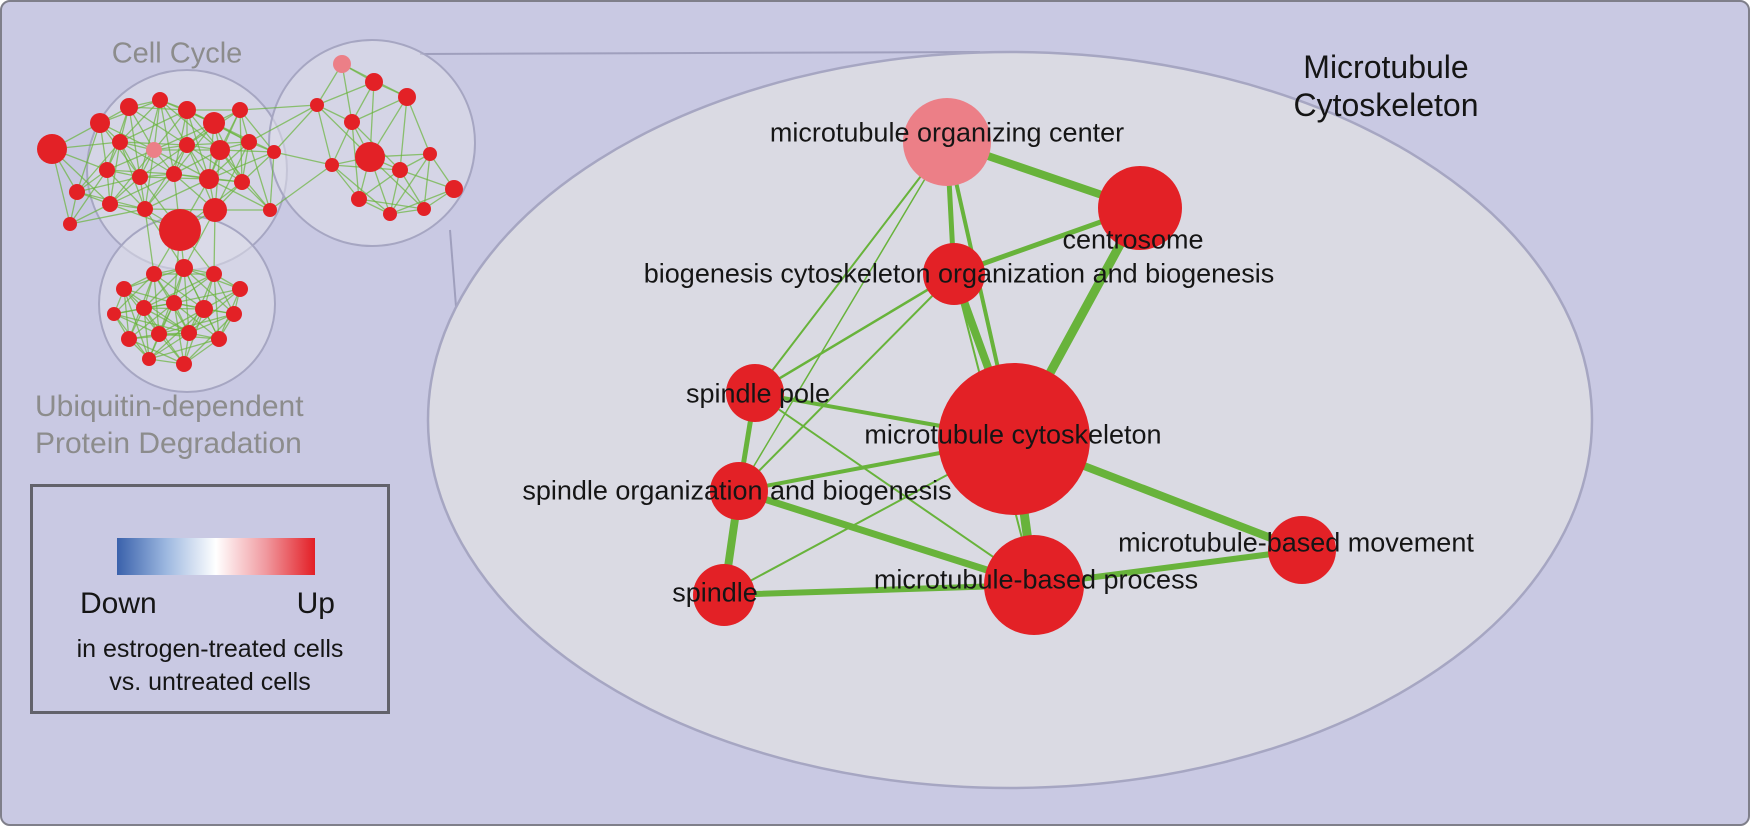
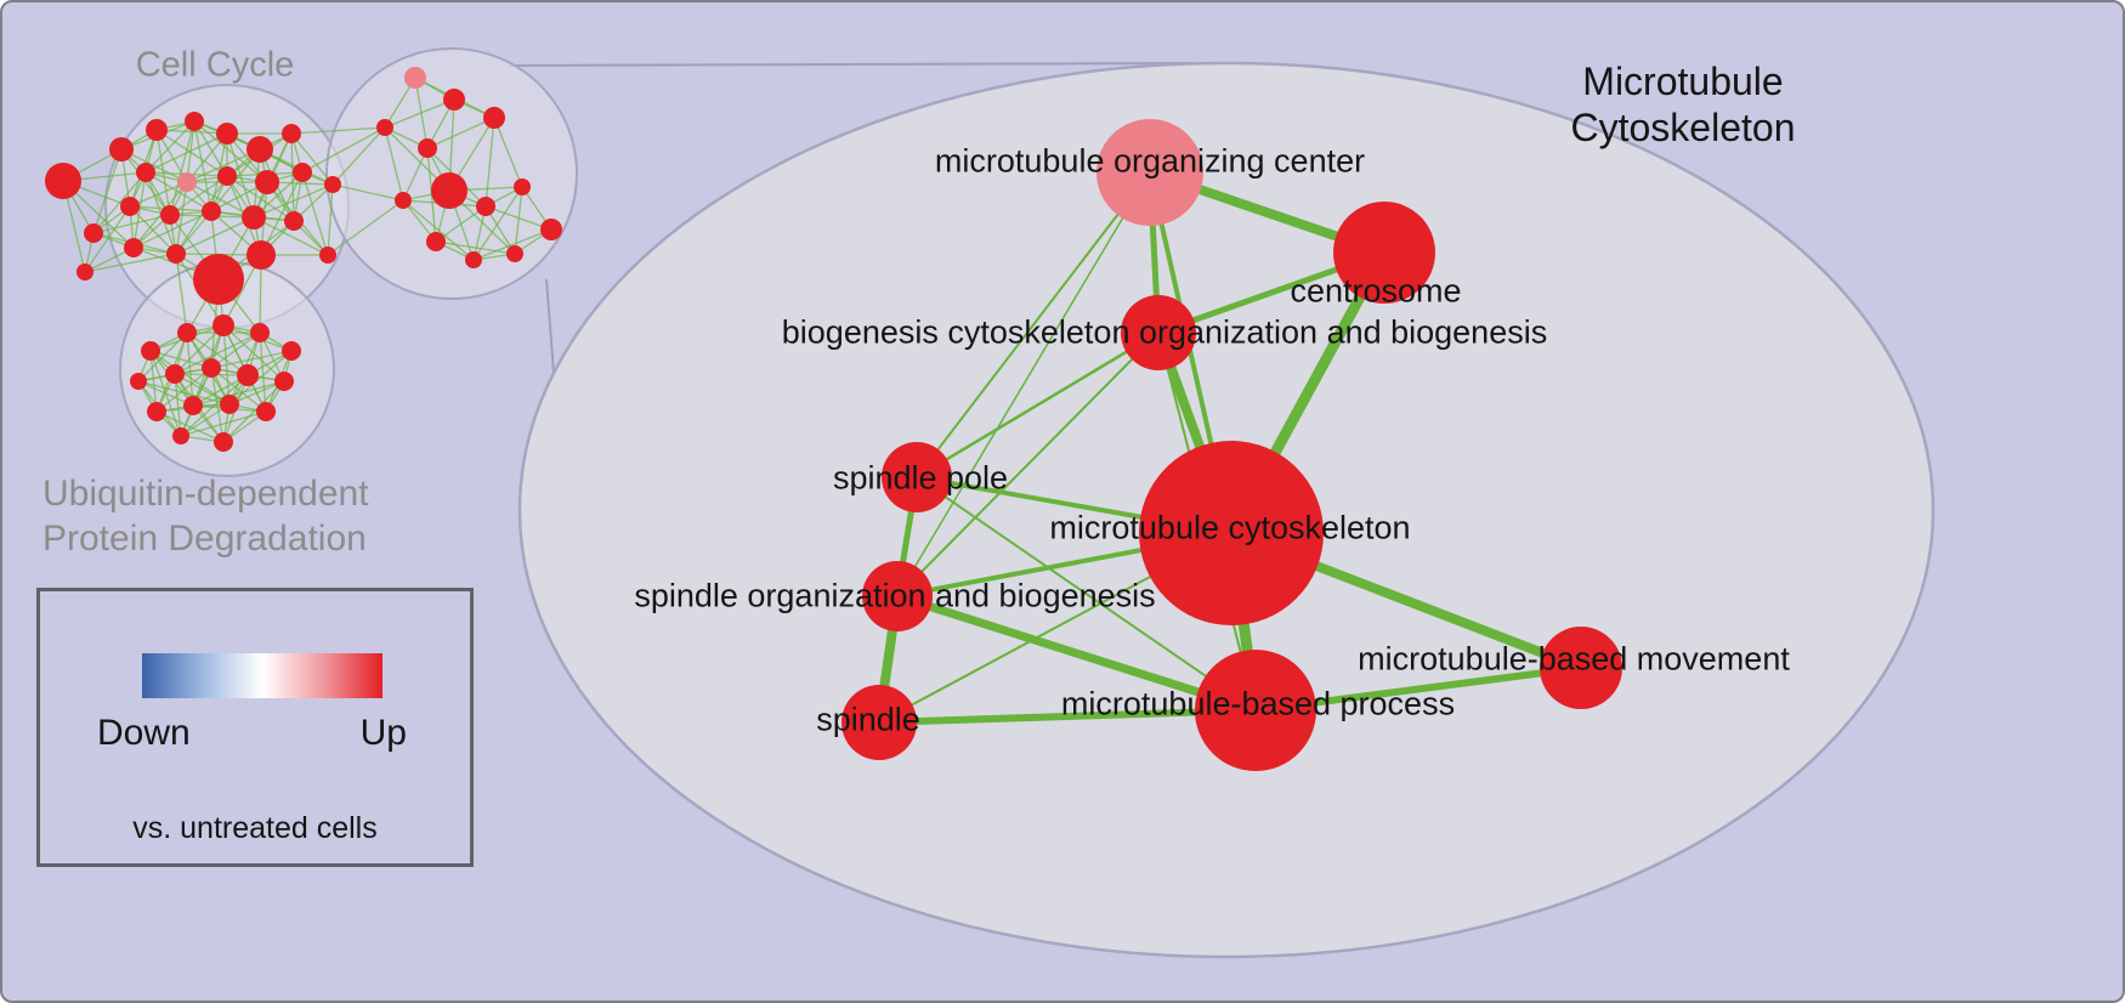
  Cell Cycle
  Ubiquitin-dependent
  Protein Degradation
  Microtubule
  Cytoskeleton
  Down
  Up
- in estrogen-treated cells
  vs. untreated cells
  microtubule organizing center
  centrosome
  biogenesis cytoskeleton organization and biogenesis
  spindle pole
  microtubule cytoskeleton
  spindle organization and biogenesis
  microtubule-based movement
  microtubule-based process
  spindle
